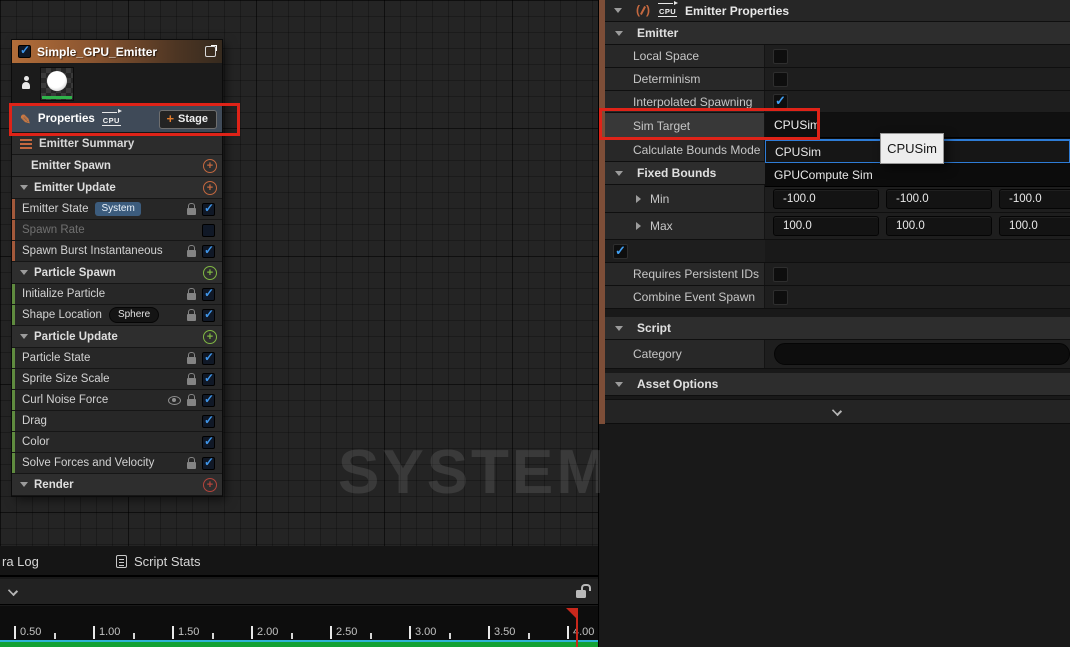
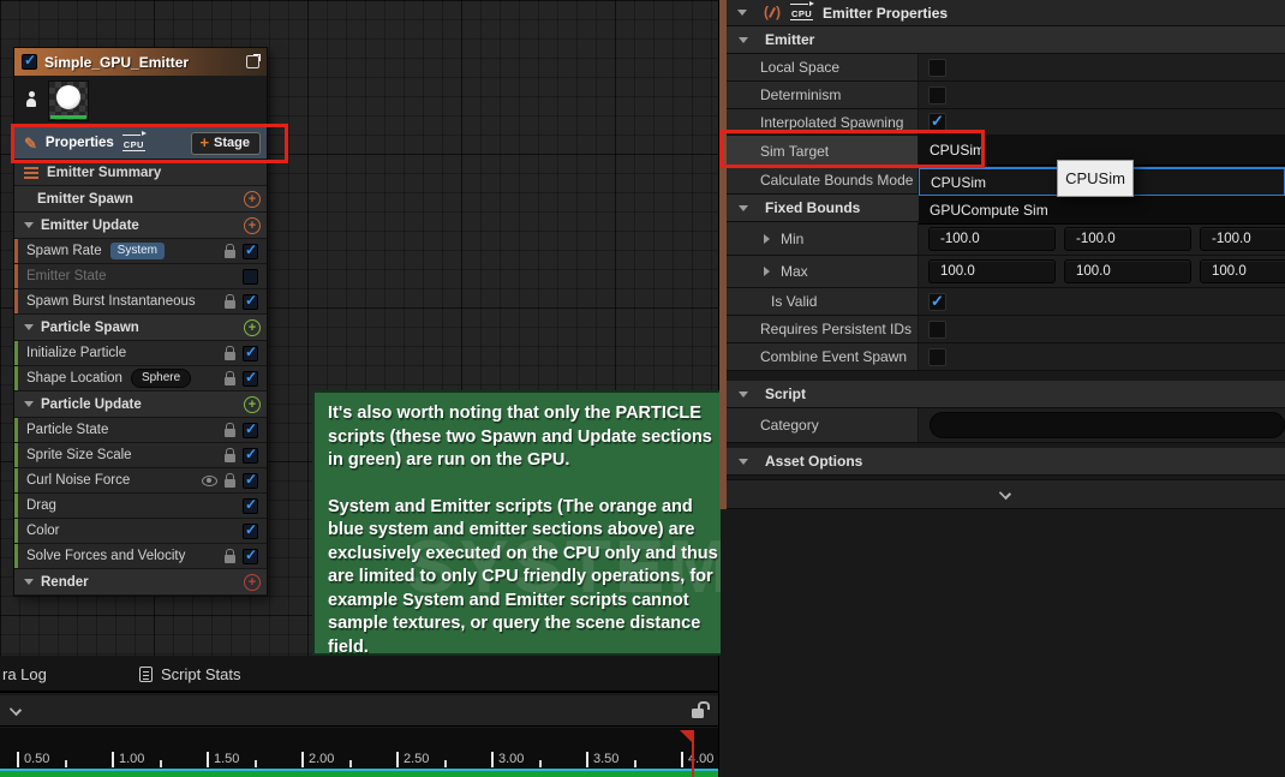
  Simple_GPU_Emitter
  Properties
  CPU
  Stage
  Emitter Summary
  Emitter Spawn
  Emitter Update
- Emitter State
+ Spawn Rate
  System
- Spawn Rate
+ Emitter State
  Spawn Burst Instantaneous
  Particle Spawn
  Initialize Particle
  Shape Location
  Sphere
  Particle Update
  Particle State
  Sprite Size Scale
  Curl Noise Force
  Drag
  Color
  Solve Forces and Velocity
  Render
+ It's also worth noting that only the PARTICLE scripts (these two Spawn and Update sections in green) are run on the GPU.
+ System and Emitter scripts (The orange and blue system and emitter sections above) are exclusively executed on the CPU only and thus are limited to only CPU friendly operations, for example System and Emitter scripts cannot sample textures, or query the scene distance field.
  SYSTEM
  ra Log
  Script Stats
  0.50
  1.00
  1.50
  2.00
  2.50
  3.00
  3.50
  .00
  CPU
  Emitter Properties
  Emitter
  Local Space
  Determinism
  Interpolated Spawning
  Sim Target
  CPUSim
  Calculate Bounds Mode
  Fixed Bounds
  Min
  -100.0
  -100.0
  -100.0
  Max
  100.0
  100.0
  100.0
+ Is Valid
  Requires Persistent IDs
  Combine Event Spawn
  Script
  Category
  Asset Options
  CPUSim
  GPUCompute Sim
  CPUSim
